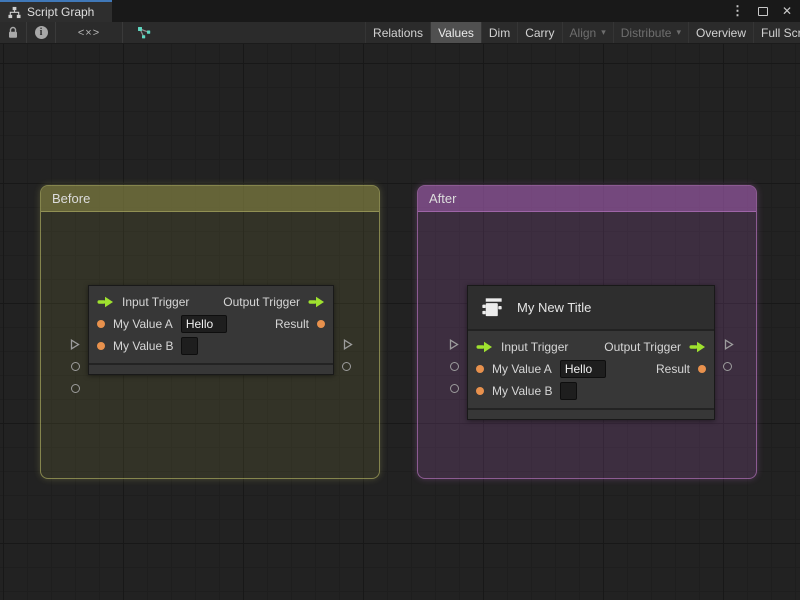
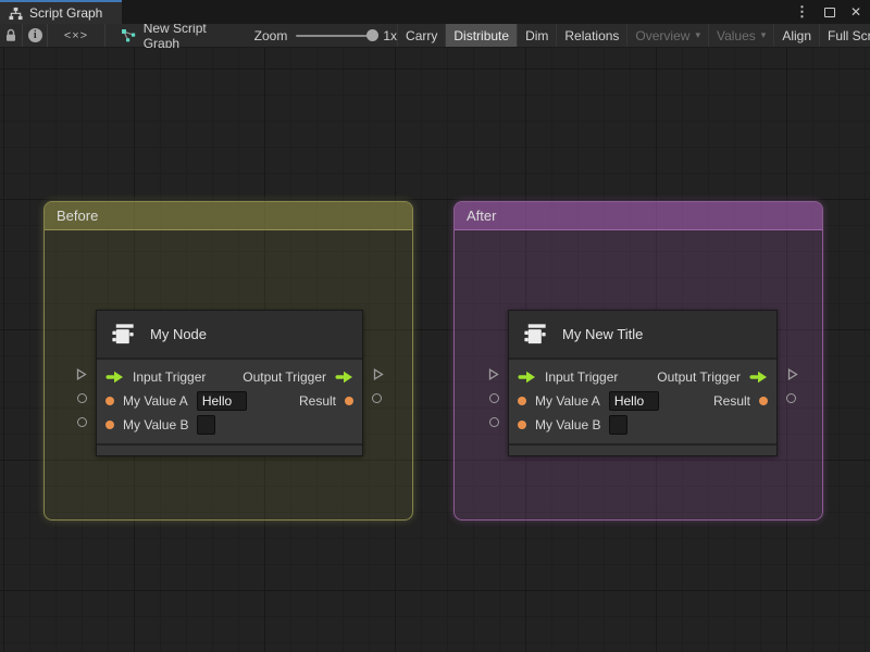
  Script Graph
  ⋮
  ✕
  i
  <×>
+ New Script Graph
+ Zoom
+ 1x
- Relations
+ Carry
- Values
+ Distribute
  Dim
- Carry
+ Relations
- Align
+ Overview
  ▾
- Distribute
+ Values
  ▾
- Overview
+ Align
  Before
  After
+ My Node
  Input Trigger
  Output Trigger
  My Value A
  Hello
  Result
  My Value B
  My New Title
  Input Trigger
  Output Trigger
  My Value A
  Hello
  Result
  My Value B
